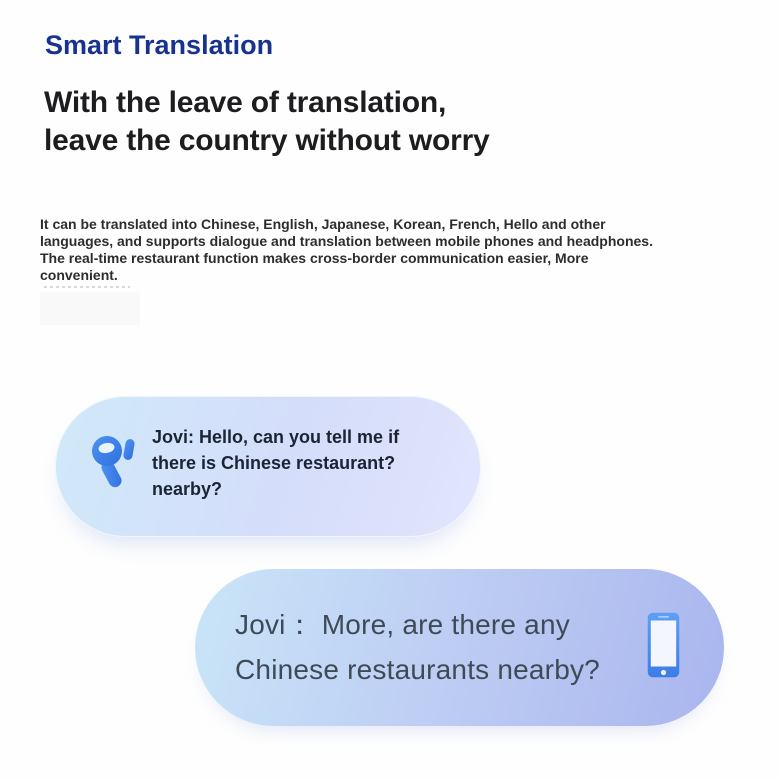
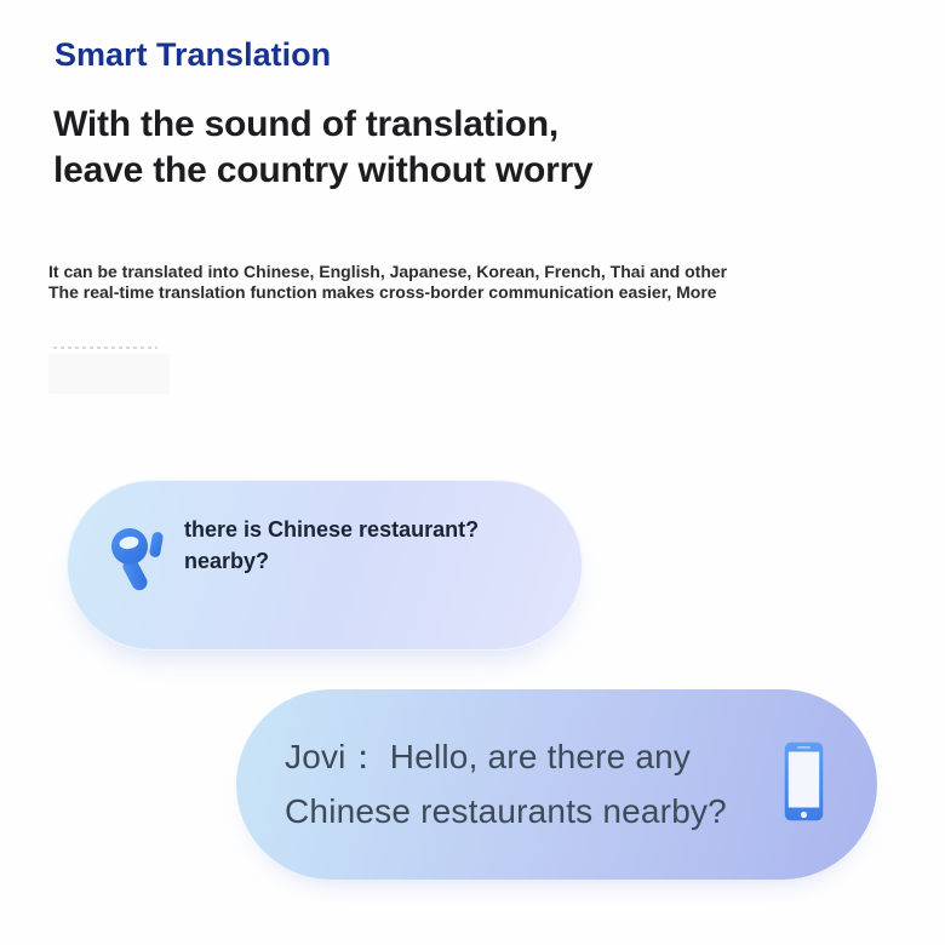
  Smart Translation
- With the leave of translation,
+ With the sound of translation,
  leave the country without worry
- It can be translated into Chinese, English, Japanese, Korean, French, Hello and other
+ It can be translated into Chinese, English, Japanese, Korean, French, Thai and other
- languages, and supports dialogue and translation between mobile phones and headphones.
- The real-time restaurant function makes cross-border communication easier, More
+ The real-time translation function makes cross-border communication easier, More
- convenient.
- Jovi: Hello, can you tell me if
  there is Chinese restaurant?
  nearby?
- Jovi： More, are there any
+ Jovi： Hello, are there any
  Chinese restaurants nearby?
